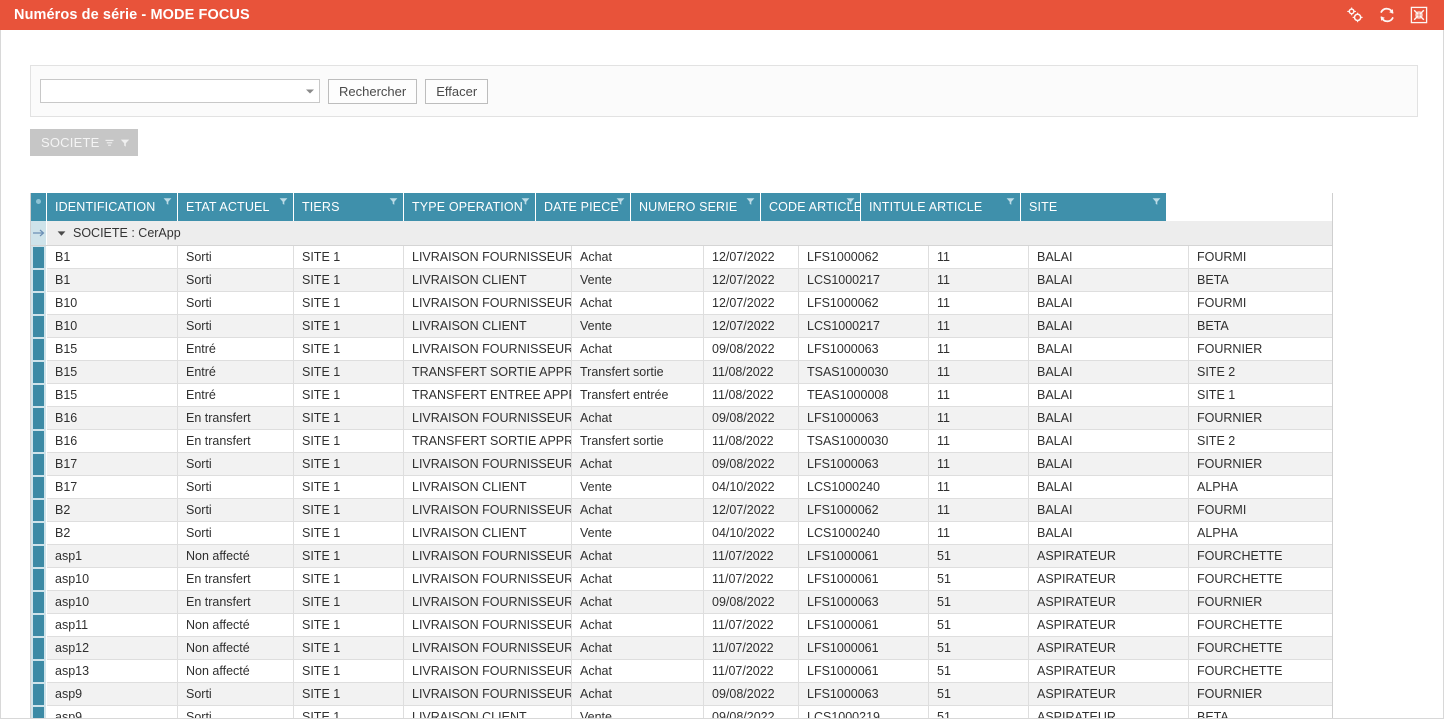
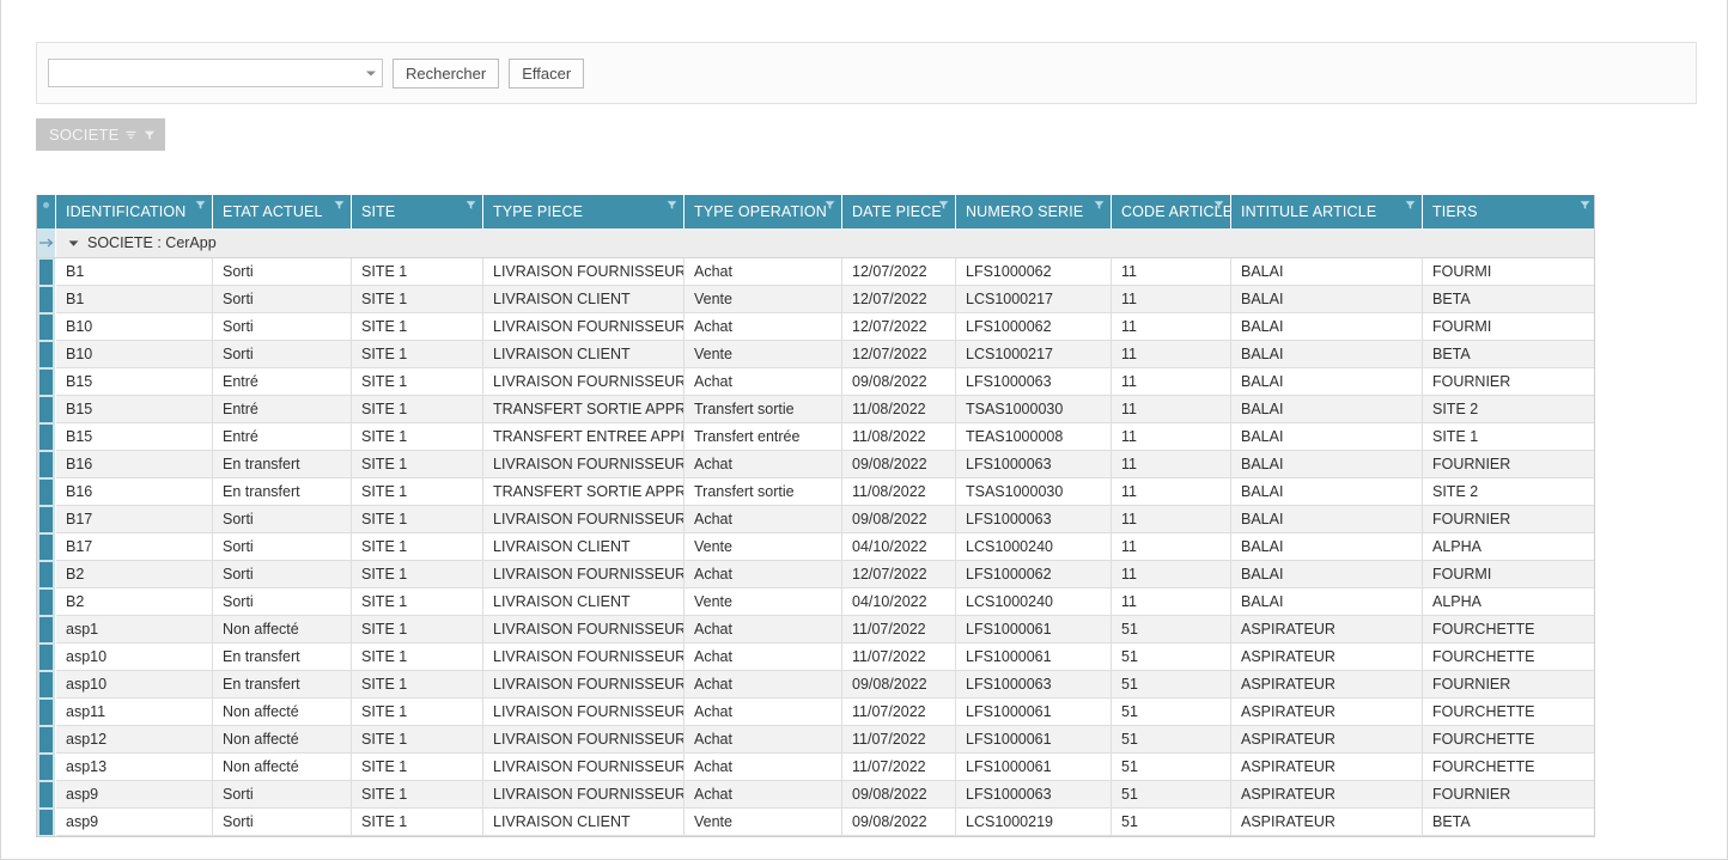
- Numéros de série - MODE FOCUS
  Rechercher
  Effacer
  SOCIETE
  IDENTIFICATION
  ETAT ACTUEL
- TIERS
+ SITE
+ TYPE PIECE
  TYPE OPERATION
  DATE PIECE
  NUMERO SERIE
  CODE ARTICLE
  INTITULE ARTICLE
- SITE
+ TIERS
  SOCIETE : CerApp
  B1
  Sorti
  SITE 1
  LIVRAISON FOURNISSEUR
  Achat
  12/07/2022
  LFS1000062
  11
  BALAI
  FOURMI
  B1
  Sorti
  SITE 1
  LIVRAISON CLIENT
  Vente
  12/07/2022
  LCS1000217
  11
  BALAI
  BETA
  B10
  Sorti
  SITE 1
  LIVRAISON FOURNISSEUR
  Achat
  12/07/2022
  LFS1000062
  11
  BALAI
  FOURMI
  B10
  Sorti
  SITE 1
  LIVRAISON CLIENT
  Vente
  12/07/2022
  LCS1000217
  11
  BALAI
  BETA
  B15
  Entré
  SITE 1
  LIVRAISON FOURNISSEUR
  Achat
  09/08/2022
  LFS1000063
  11
  BALAI
  FOURNIER
  B15
  Entré
  SITE 1
  TRANSFERT SORTIE APPR
  Transfert sortie
  11/08/2022
  TSAS1000030
  11
  BALAI
  SITE 2
  B15
  Entré
  SITE 1
  TRANSFERT ENTREE APP
  Transfert entrée
  11/08/2022
  TEAS1000008
  11
  BALAI
  SITE 1
  B16
  En transfert
  SITE 1
  LIVRAISON FOURNISSEUR
  Achat
  09/08/2022
  LFS1000063
  11
  BALAI
  FOURNIER
  B16
  En transfert
  SITE 1
  TRANSFERT SORTIE APPR
  Transfert sortie
  11/08/2022
  TSAS1000030
  11
  BALAI
  SITE 2
  B17
  Sorti
  SITE 1
  LIVRAISON FOURNISSEUR
  Achat
  09/08/2022
  LFS1000063
  11
  BALAI
  FOURNIER
  B17
  Sorti
  SITE 1
  LIVRAISON CLIENT
  Vente
  04/10/2022
  LCS1000240
  11
  BALAI
  ALPHA
  B2
  Sorti
  SITE 1
  LIVRAISON FOURNISSEUR
  Achat
  12/07/2022
  LFS1000062
  11
  BALAI
  FOURMI
  B2
  Sorti
  SITE 1
  LIVRAISON CLIENT
  Vente
  04/10/2022
  LCS1000240
  11
  BALAI
  ALPHA
  asp1
  Non affecté
  SITE 1
  LIVRAISON FOURNISSEUR
  Achat
  11/07/2022
  LFS1000061
  51
  ASPIRATEUR
  FOURCHETTE
  asp10
  En transfert
  SITE 1
  LIVRAISON FOURNISSEUR
  Achat
  11/07/2022
  LFS1000061
  51
  ASPIRATEUR
  FOURCHETTE
  asp10
  En transfert
  SITE 1
  LIVRAISON FOURNISSEUR
  Achat
  09/08/2022
  LFS1000063
  51
  ASPIRATEUR
  FOURNIER
  asp11
  Non affecté
  SITE 1
  LIVRAISON FOURNISSEUR
  Achat
  11/07/2022
  LFS1000061
  51
  ASPIRATEUR
  FOURCHETTE
  asp12
  Non affecté
  SITE 1
  LIVRAISON FOURNISSEUR
  Achat
  11/07/2022
  LFS1000061
  51
  ASPIRATEUR
  FOURCHETTE
  asp13
  Non affecté
  SITE 1
  LIVRAISON FOURNISSEUR
  Achat
  11/07/2022
  LFS1000061
  51
  ASPIRATEUR
  FOURCHETTE
  asp9
  Sorti
  SITE 1
  LIVRAISON FOURNISSEUR
  Achat
  09/08/2022
  LFS1000063
  51
  ASPIRATEUR
  FOURNIER
  asp9
  Sorti
  SITE 1
  LIVRAISON CLIENT
  Vente
  09/08/2022
  LCS1000219
  51
  ASPIRATEUR
  BETA
